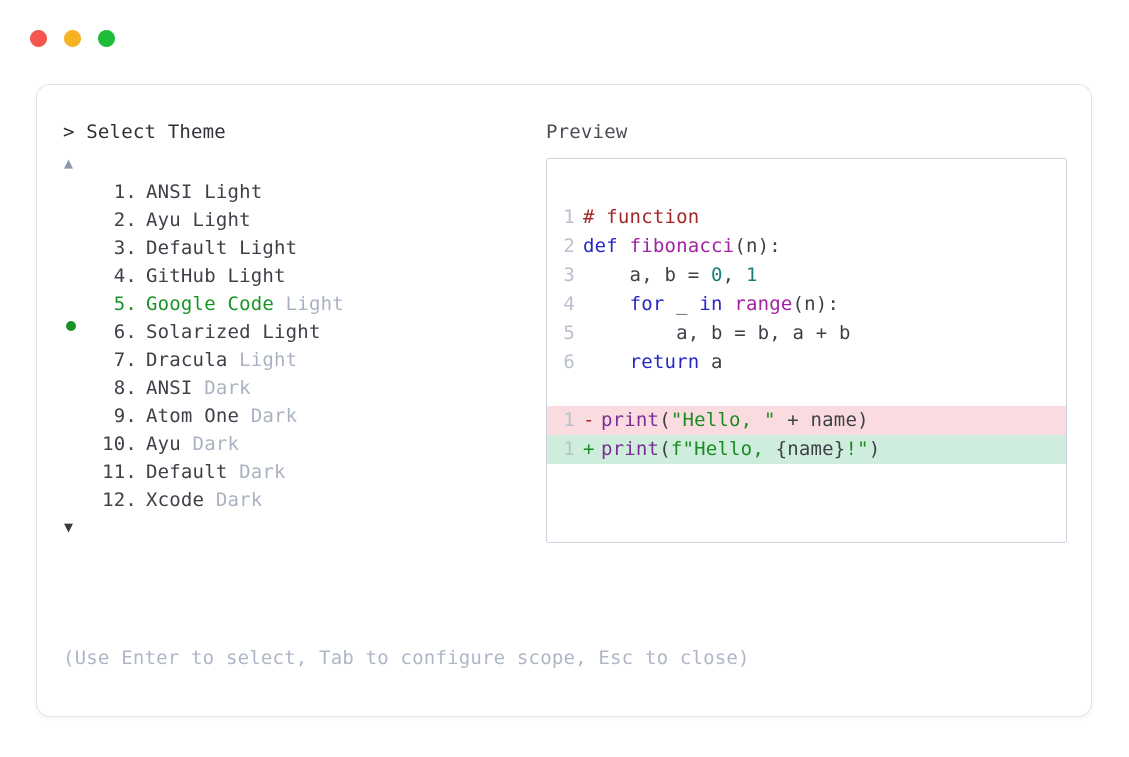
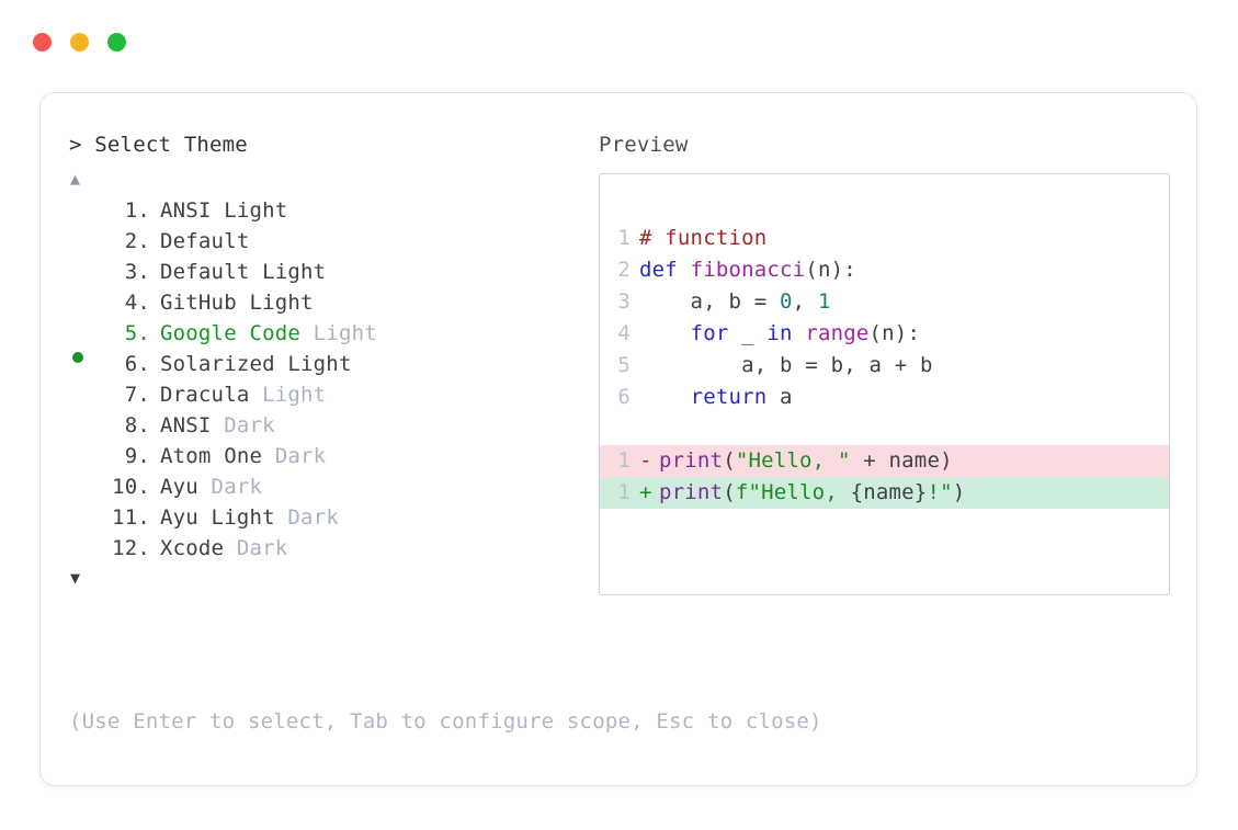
  > Select Theme
  ▲
  1.
  ANSI Light
  2.
- Ayu Light
+ Default
  3.
  Default Light
  4.
  GitHub Light
  5.
  Google Code
  Light
  6.
  Solarized Light
  7.
  Dracula
  Light
  8.
  ANSI
  Dark
  9.
  Atom One
  Dark
  10.
  Ayu
  Dark
  11.
- Default
+ Ayu Light
  Dark
  12.
  Xcode
  Dark
  ▼
  Preview
  1
  # function
  2
  def fibonacci(n):
  3
  a, b = 0, 1
  4
  for _ in range(n):
  5
  a, b = b, a + b
  6
  return a
  1
  -
  print("Hello, " + name)
  1
  +
  print(f"Hello, {name}!")
  (Use Enter to select, Tab to configure scope, Esc to close)
